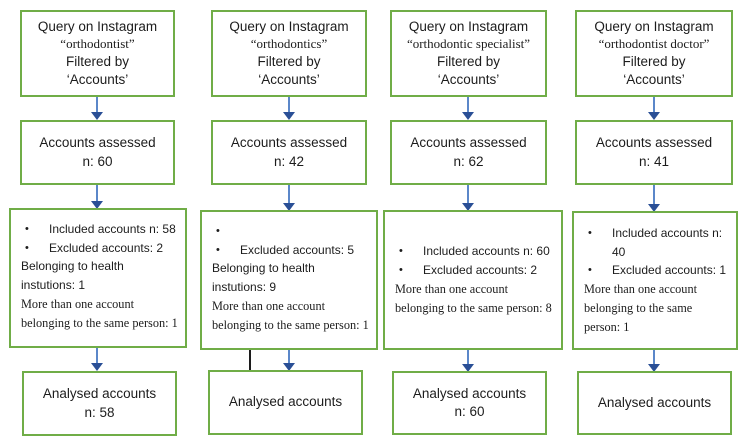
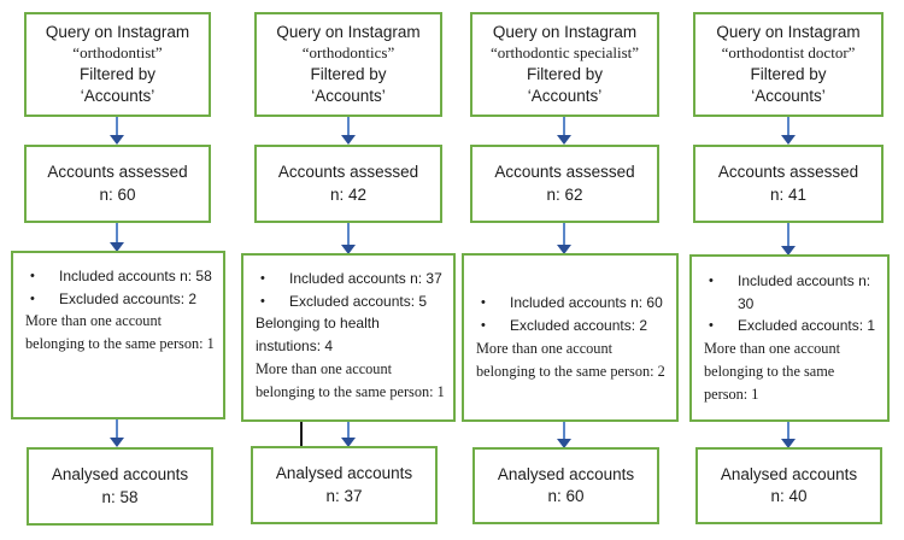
  Query on Instagram
  “orthodontist”
  Filtered by
  ‘Accounts’
  Accounts assessed
  n: 60
  •
  Included accounts n: 58
  •
  Excluded accounts: 2
- Belonging to health instutions: 1
  More than one account belonging to the same person: 1
  Analysed accounts
  n: 58
  Query on Instagram
  “orthodontics”
  Filtered by
  ‘Accounts’
  Accounts assessed
  n: 42
  •
+ Included accounts n: 37
  •
  Excluded accounts: 5
- Belonging to health instutions: 9
+ Belonging to health instutions: 4
  More than one account belonging to the same person: 1
  Analysed accounts
+ n: 37
  Query on Instagram
  “orthodontic specialist”
  Filtered by
  ‘Accounts’
  Accounts assessed
  n: 62
  •
  Included accounts n: 60
  •
  Excluded accounts: 2
- More than one account belonging to the same person: 8
+ More than one account belonging to the same person: 2
  Analysed accounts
  n: 60
  Query on Instagram
  “orthodontist doctor”
  Filtered by
  ‘Accounts’
  Accounts assessed
  n: 41
  •
- Included accounts n: 40
+ Included accounts n: 30
  •
  Excluded accounts: 1
  More than one account belonging to the same person: 1
  Analysed accounts
+ n: 40
